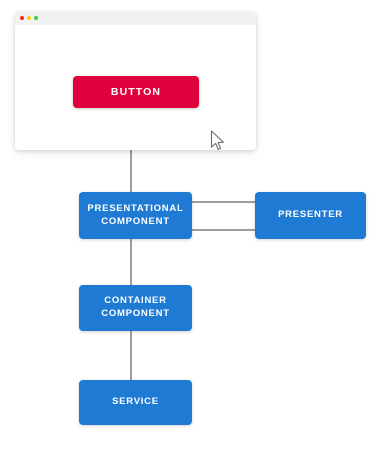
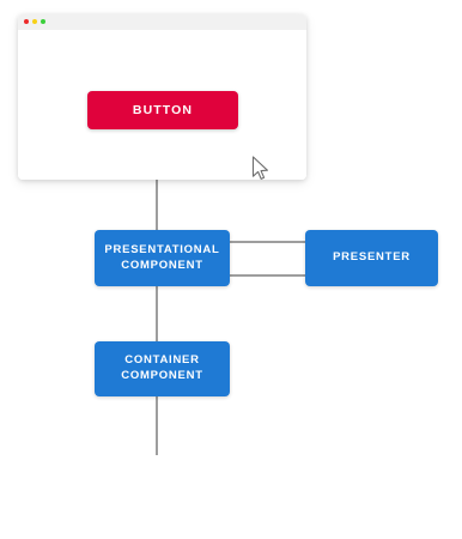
  BUTTON
  PRESENTATIONAL
  COMPONENT
  PRESENTER
  CONTAINER
  COMPONENT
- SERVICE
